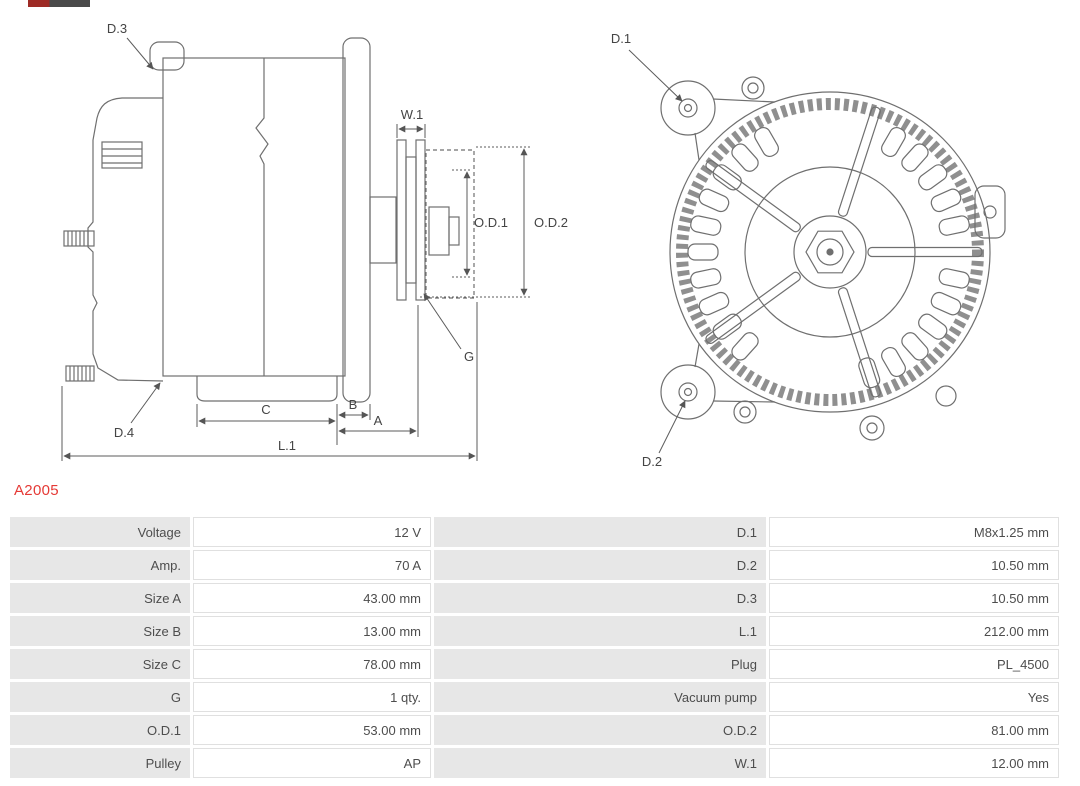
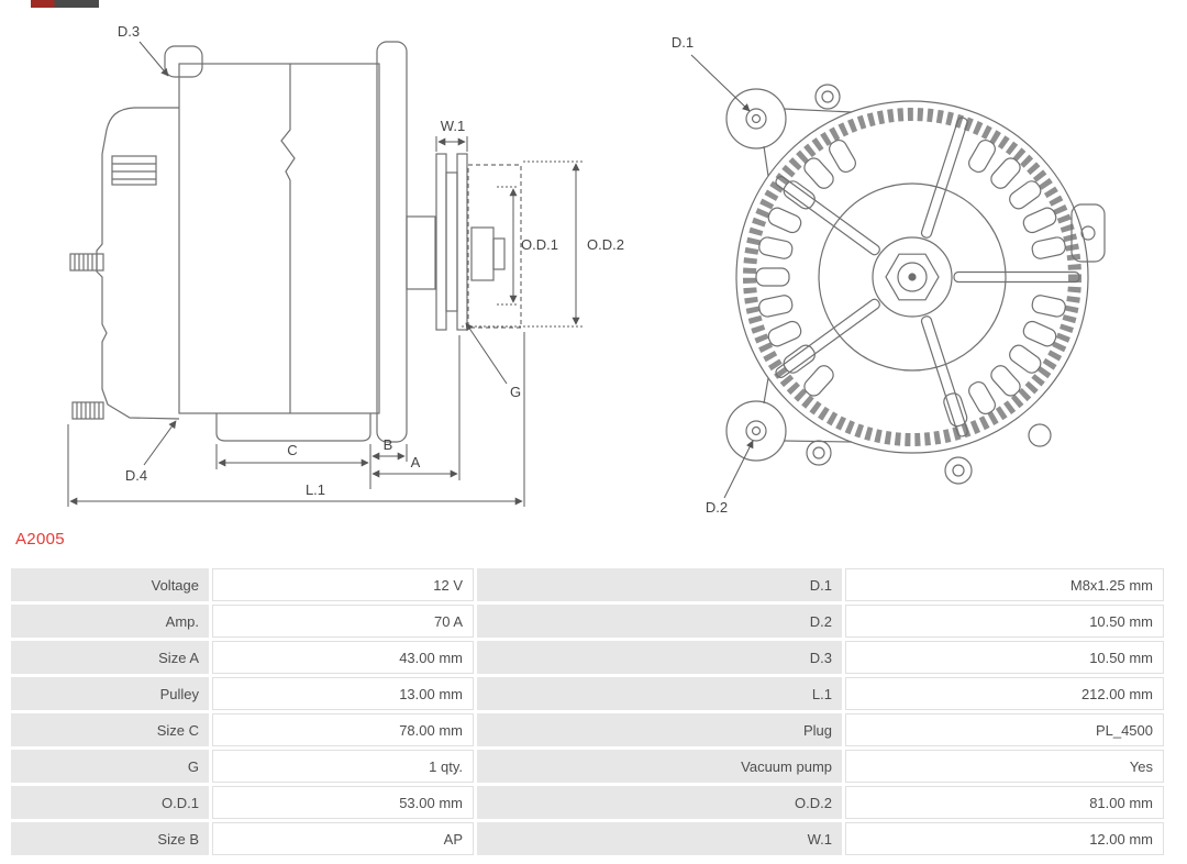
  D.3
  D.4
  W.1
  O.D.1
  O.D.2
  G
  C
  B
  A
  L.1
  D.1
  D.2
  A2005
  Voltage
  12 V
  D.1
  M8x1.25 mm
  Amp.
  70 A
  D.2
  10.50 mm
  Size A
  43.00 mm
  D.3
  10.50 mm
- Size B
+ Pulley
  13.00 mm
  L.1
  212.00 mm
  Size C
  78.00 mm
  Plug
  PL_4500
  G
  1 qty.
  Vacuum pump
  Yes
  O.D.1
  53.00 mm
  O.D.2
  81.00 mm
- Pulley
+ Size B
  AP
  W.1
  12.00 mm
